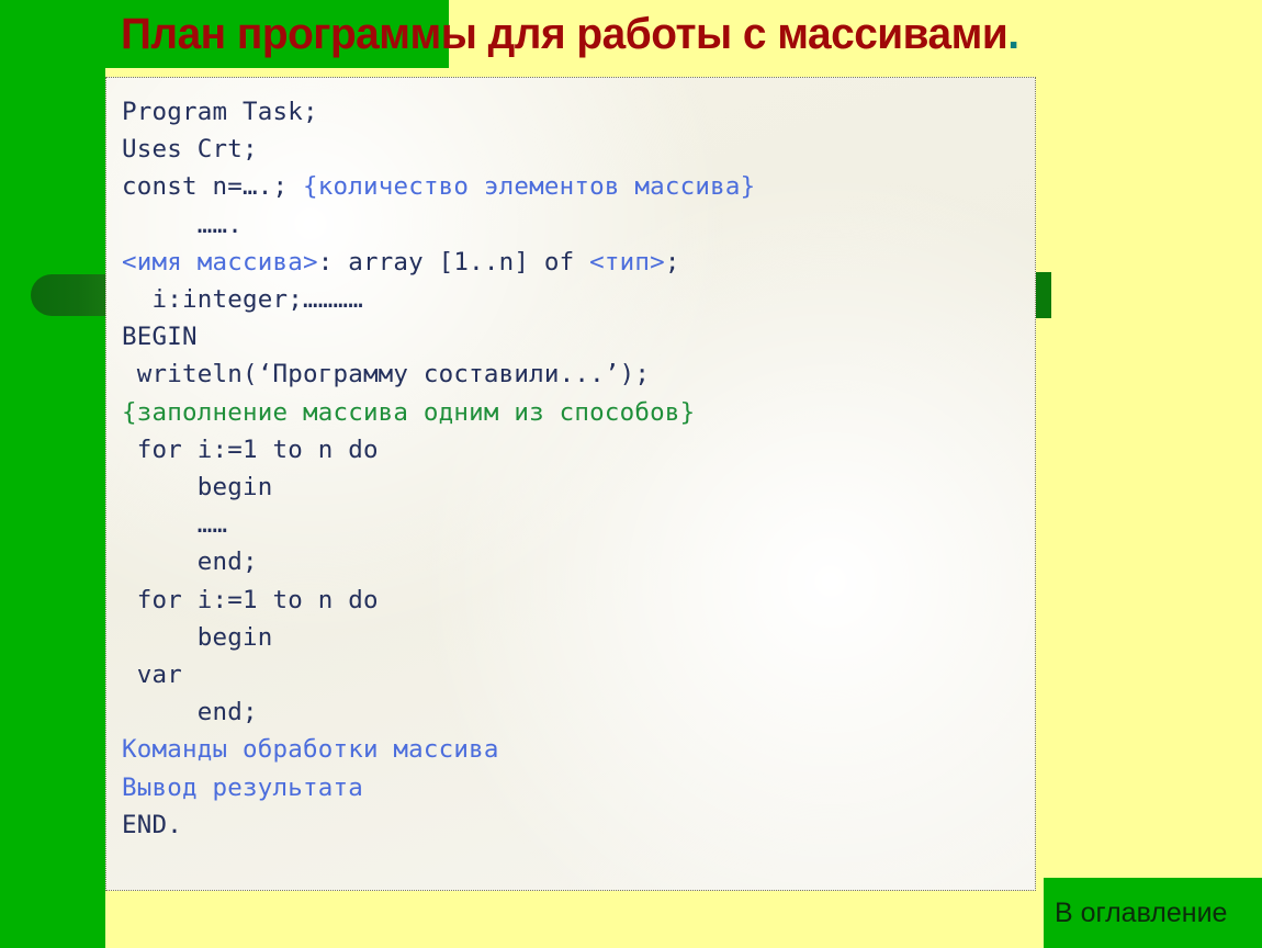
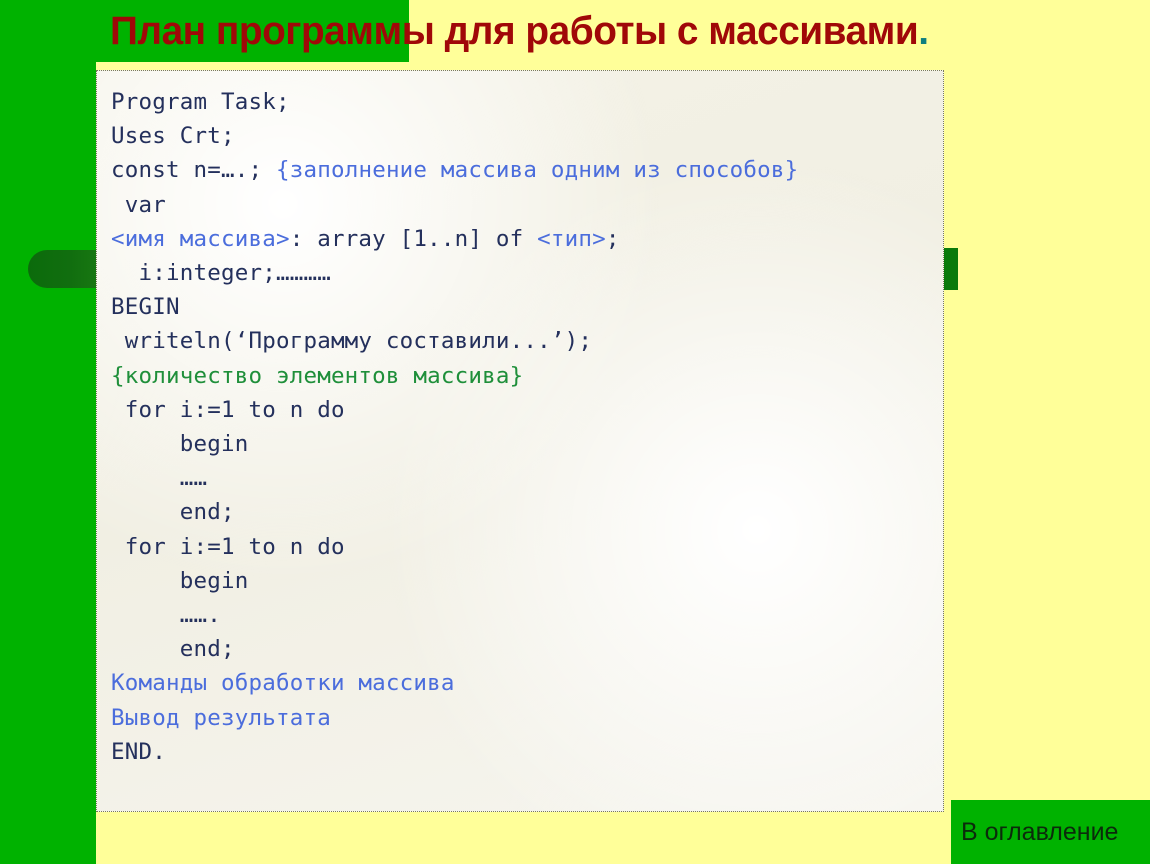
  План программы для работы с массивами.
  Program Task;
  Uses Crt;
- const n=….; {количество элементов массива}
+ const n=….; {заполнение массива одним из способов}
- …….
+ var
  <имя массива>: array [1..n] of <тип>;
  i:integer;…………
  BEGIN
  writeln(‘Программу составили...’);
- {заполнение массива одним из способов}
+ {количество элементов массива}
  for i:=1 to n do
  begin
  ……
  end;
  for i:=1 to n do
  begin
- var
+ …….
  end;
  Команды обработки массива
  Вывод результата
  END.
  В оглавление
